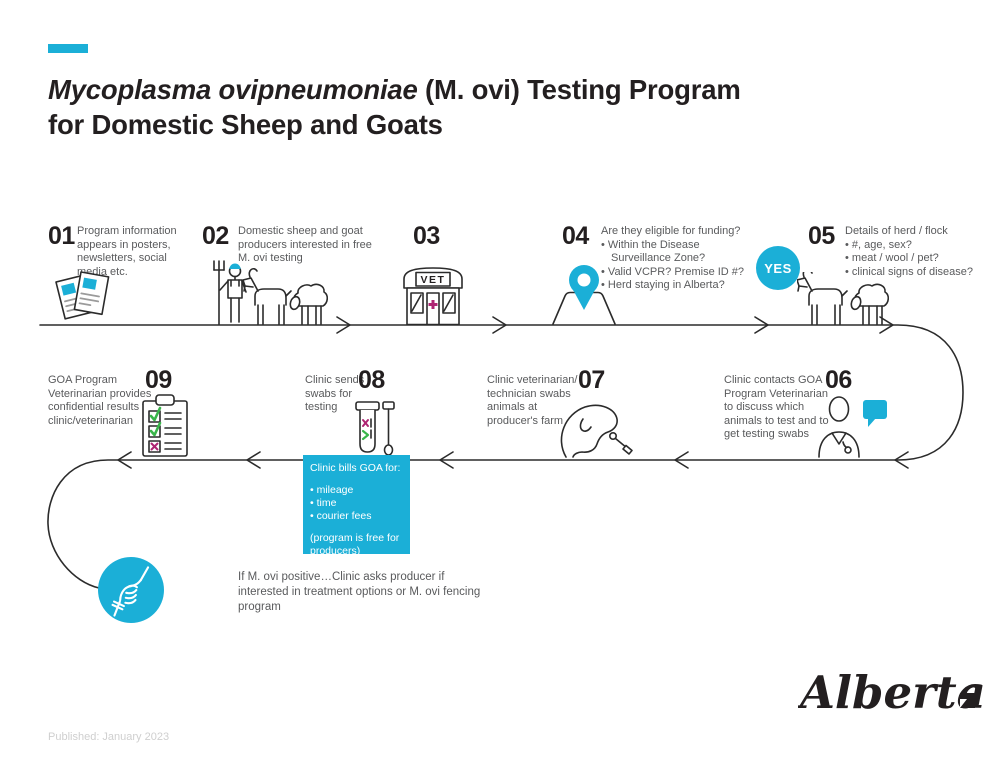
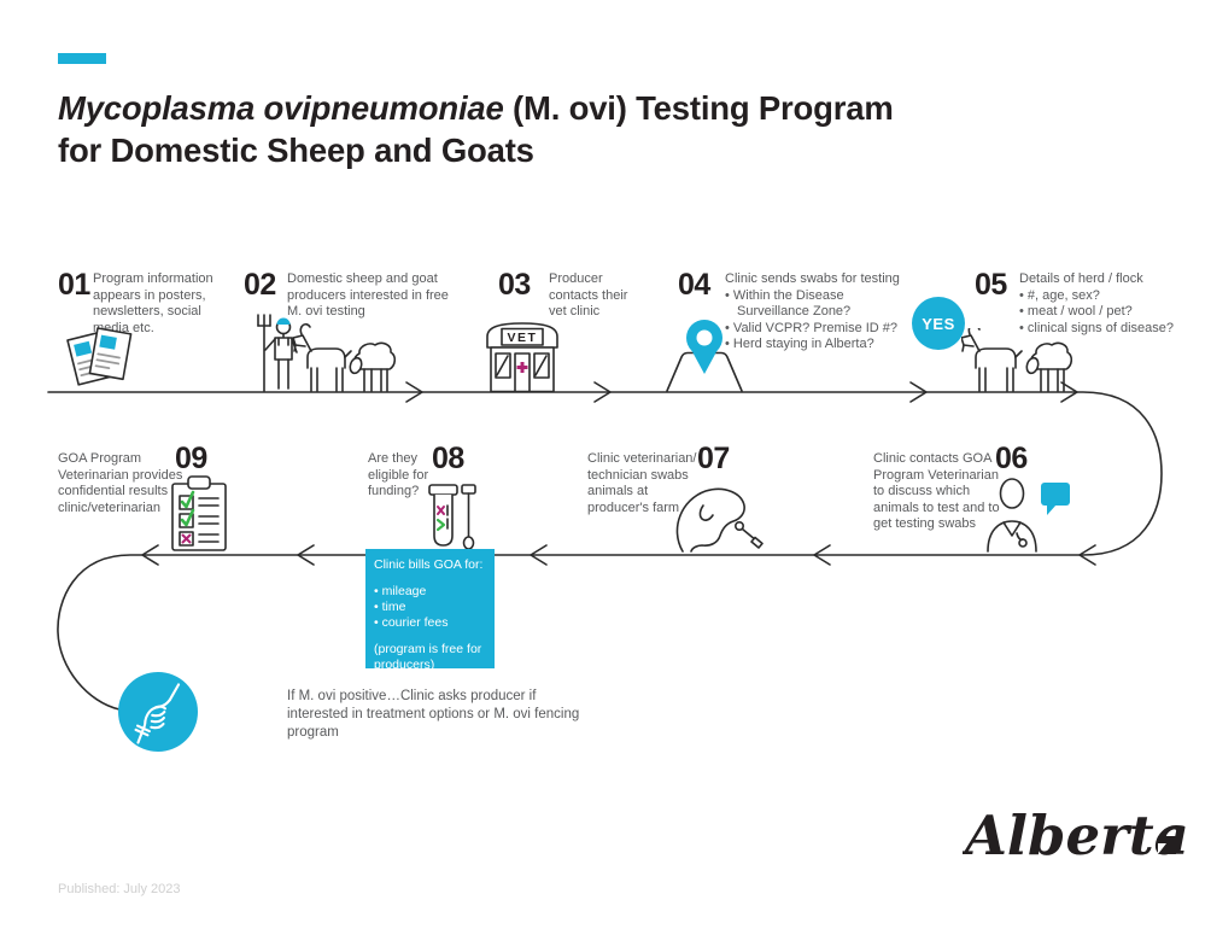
  Mycoplasma ovipneumoniae (M. ovi) Testing Program
  for Domestic Sheep and Goats
  01
  Program information appears in posters, newsletters, social edia etc.
  02
  Domestic sheep and goat producers interested in free M. ovi testing
  03
+ Producer contacts their vet clinic
  VET
  04
- Are they eligible for funding?
+ Clinic sends swabs for testing
  Within the Disease Surveillance Zone?
  Valid VCPR? Premise ID #?
  Herd staying in Alberta?
  YES
  05
  Details of herd / flock
  #, age, sex?
  meat / wool / pet?
  clinical signs of disease?
  GOA Program Veterinarian provides confidential results clinic/veterinarian
  09
- Clinic sends swabs for testing
+ Are they eligible for funding?
  08
  Clinic veterinarian/ technician swabs animals at producer's farm
  07
  Clinic contacts GOA Program Veterinarian to discuss which animals to test and to get testing swabs
  06
  Clinic bills GOA for:
  mileage
  time
  courier fees
  (program is free for producers)
  If M. ovi positive…Clinic asks producer if interested in treatment options or M. ovi fencing program
- Published: January 2023
+ Published: July 2023
  Alberta
